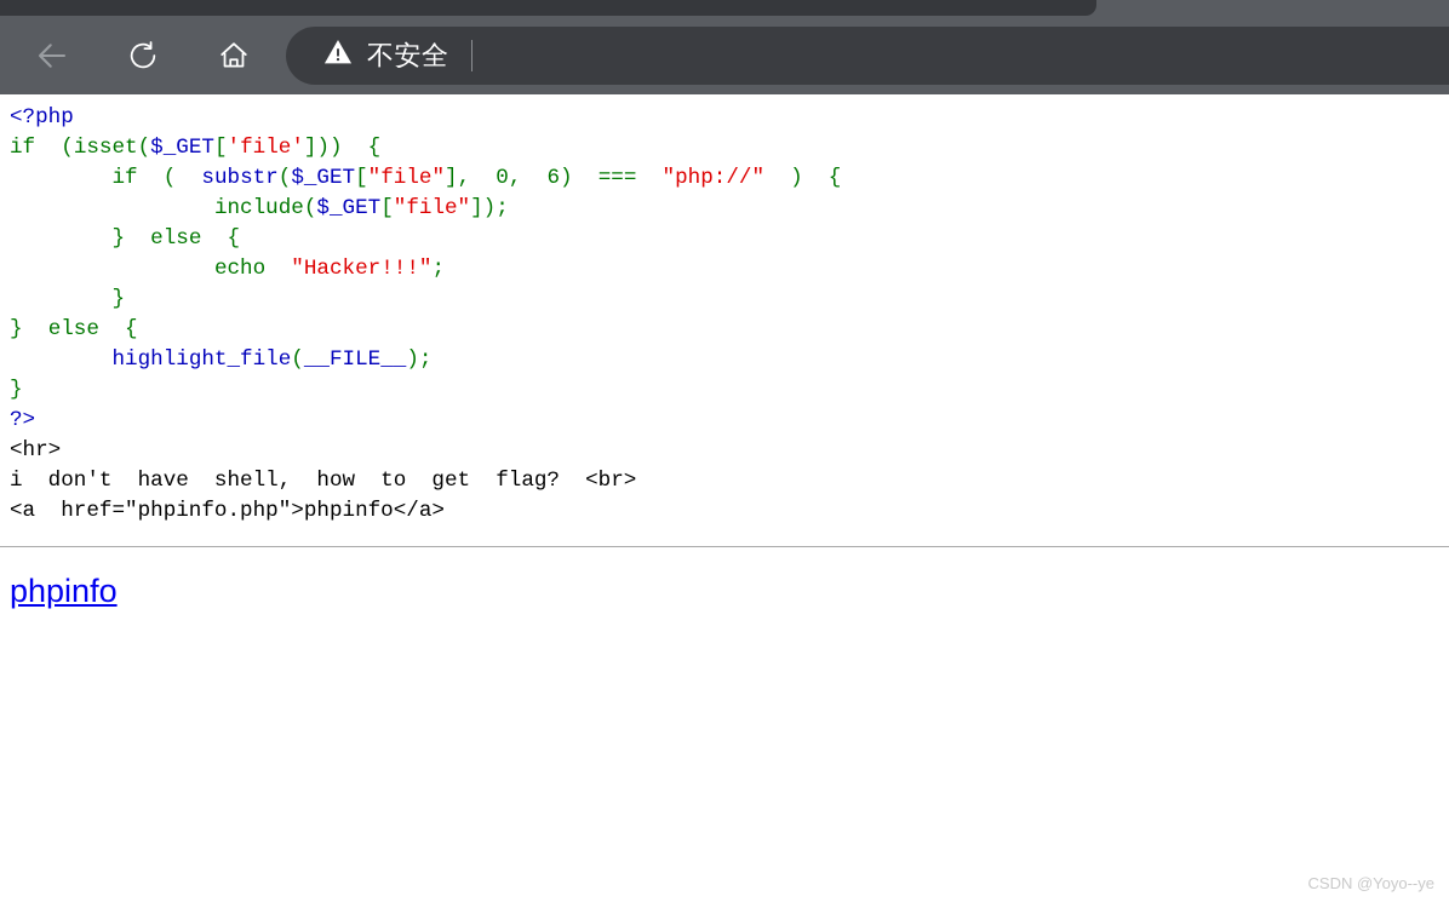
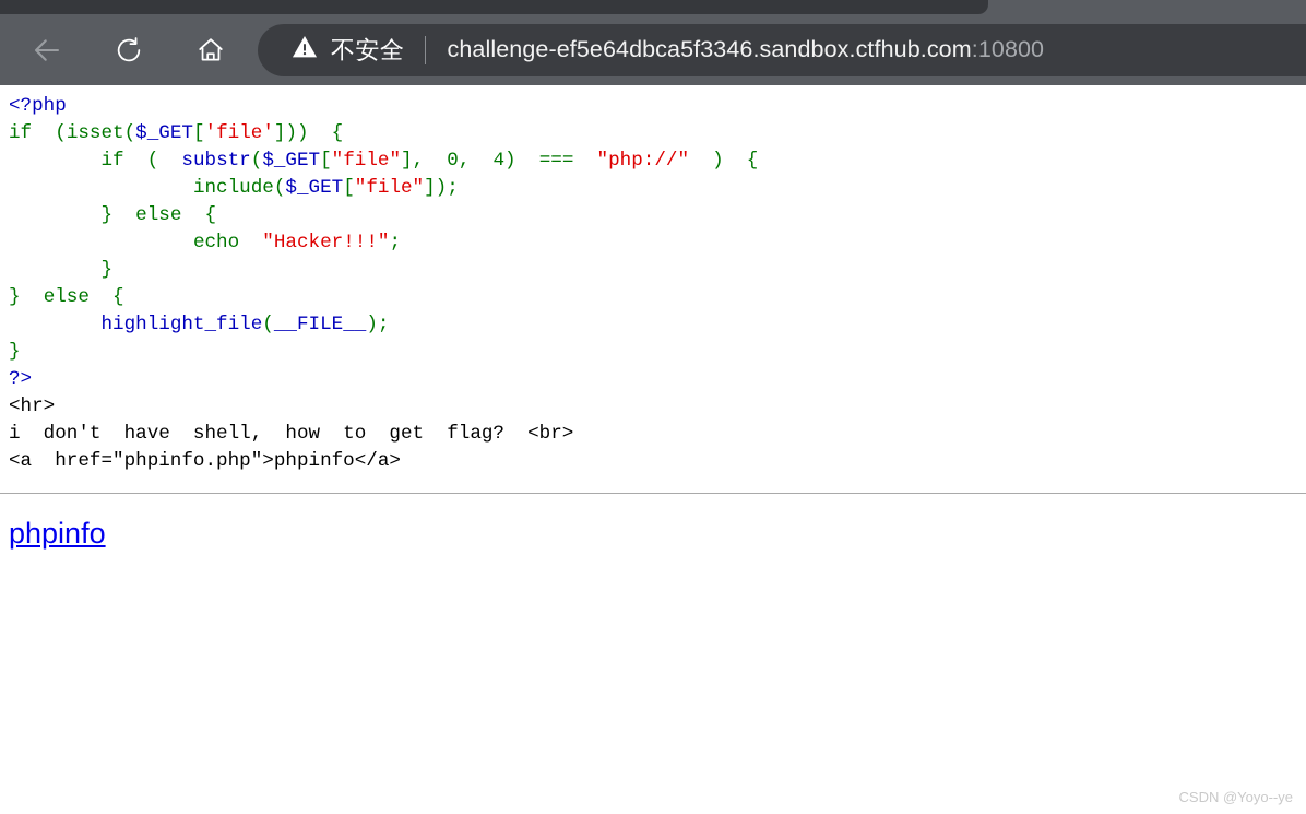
  不安全
+ challenge-ef5e64dbca5f3346.sandbox.ctfhub.com:10800
- <?php if (isset($_GET['file'])) { if ( substr($_GET["file"], 0, 6) === "php://" ) { include($_GET["file"]); } else { echo "Hacker!!!"; } } else { highlight_file(__FILE__); } ?> <hr> i don't have shell, how to get flag? <br> <a href="phpinfo.php">phpinfo</a>
+ <?php if (isset($_GET['file'])) { if ( substr($_GET["file"], 0, 4) === "php://" ) { include($_GET["file"]); } else { echo "Hacker!!!"; } } else { highlight_file(__FILE__); } ?> <hr> i don't have shell, how to get flag? <br> <a href="phpinfo.php">phpinfo</a>
  phpinfo
  CSDN @Yoyo--ye
